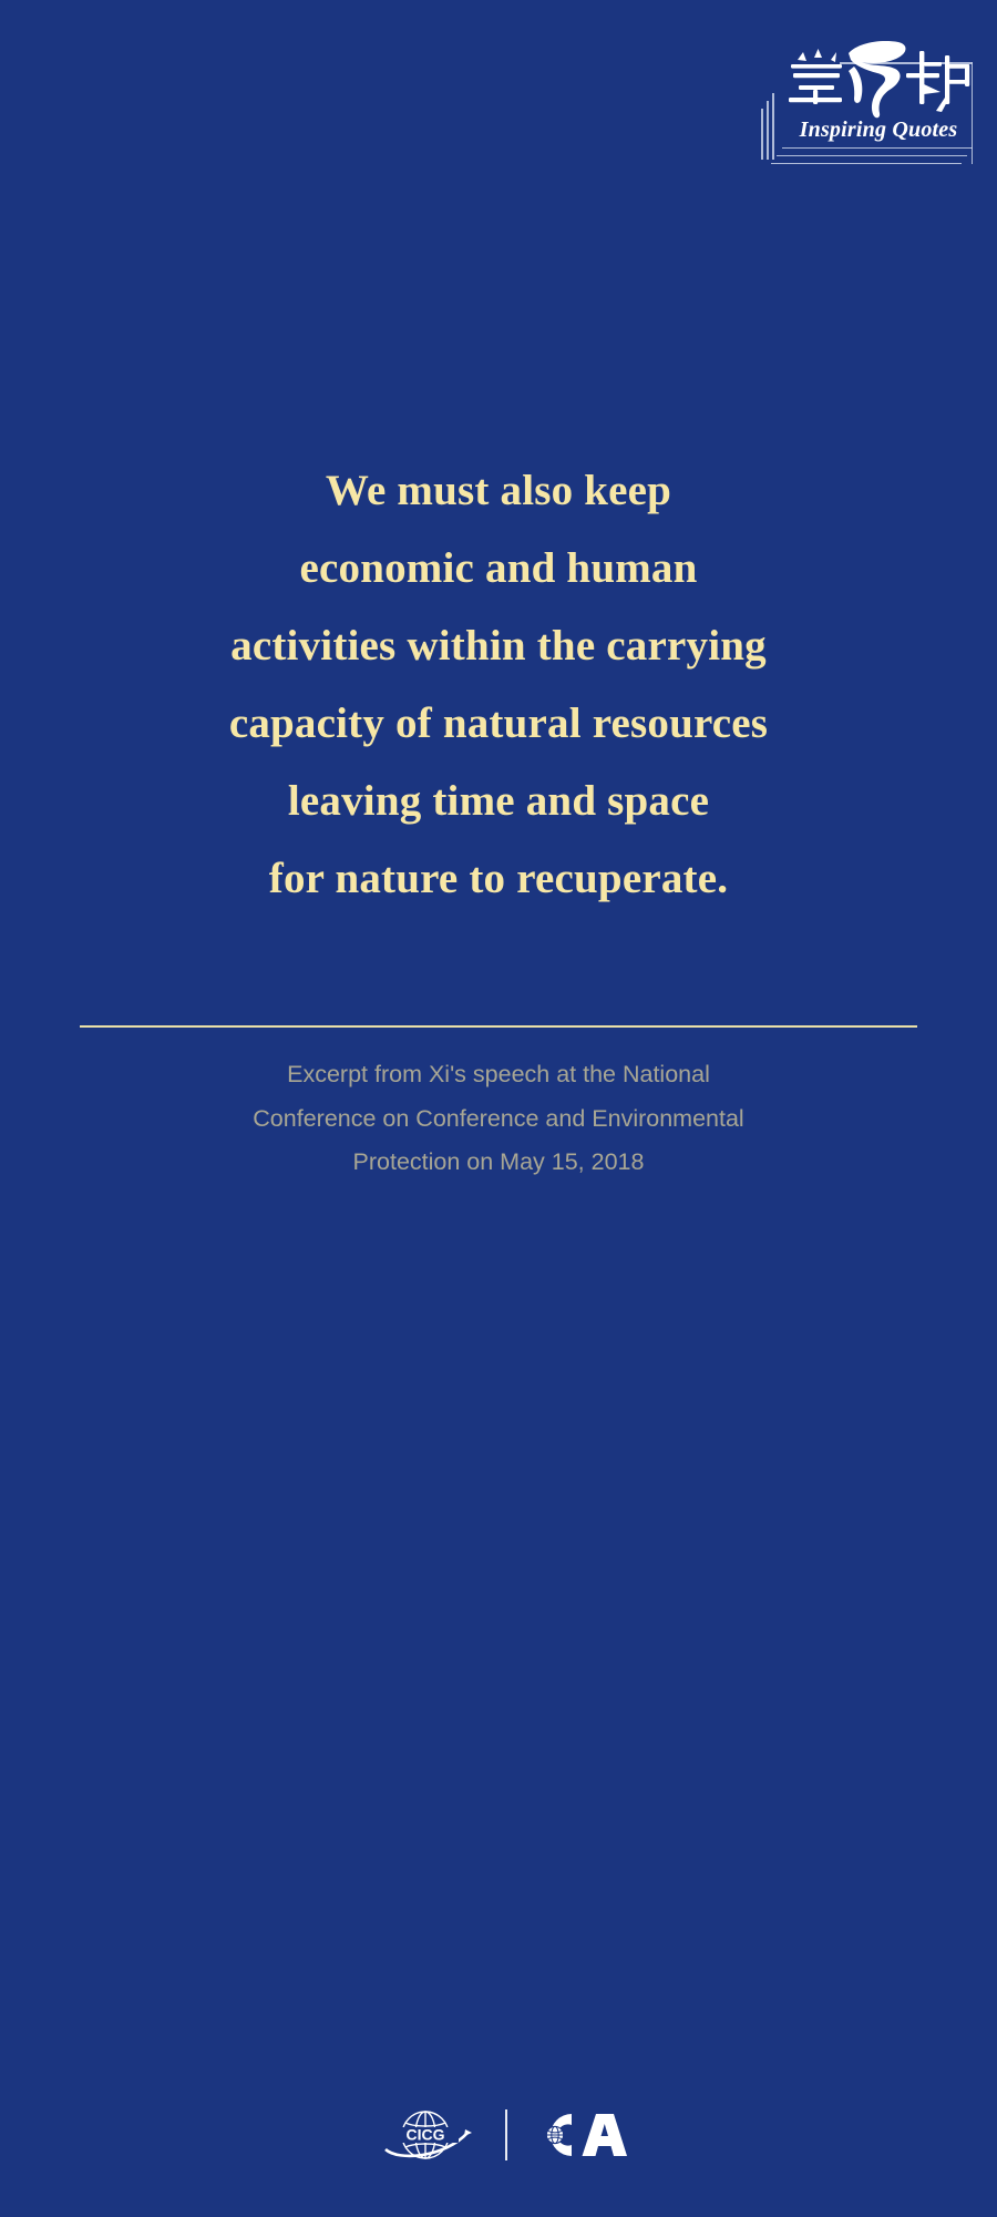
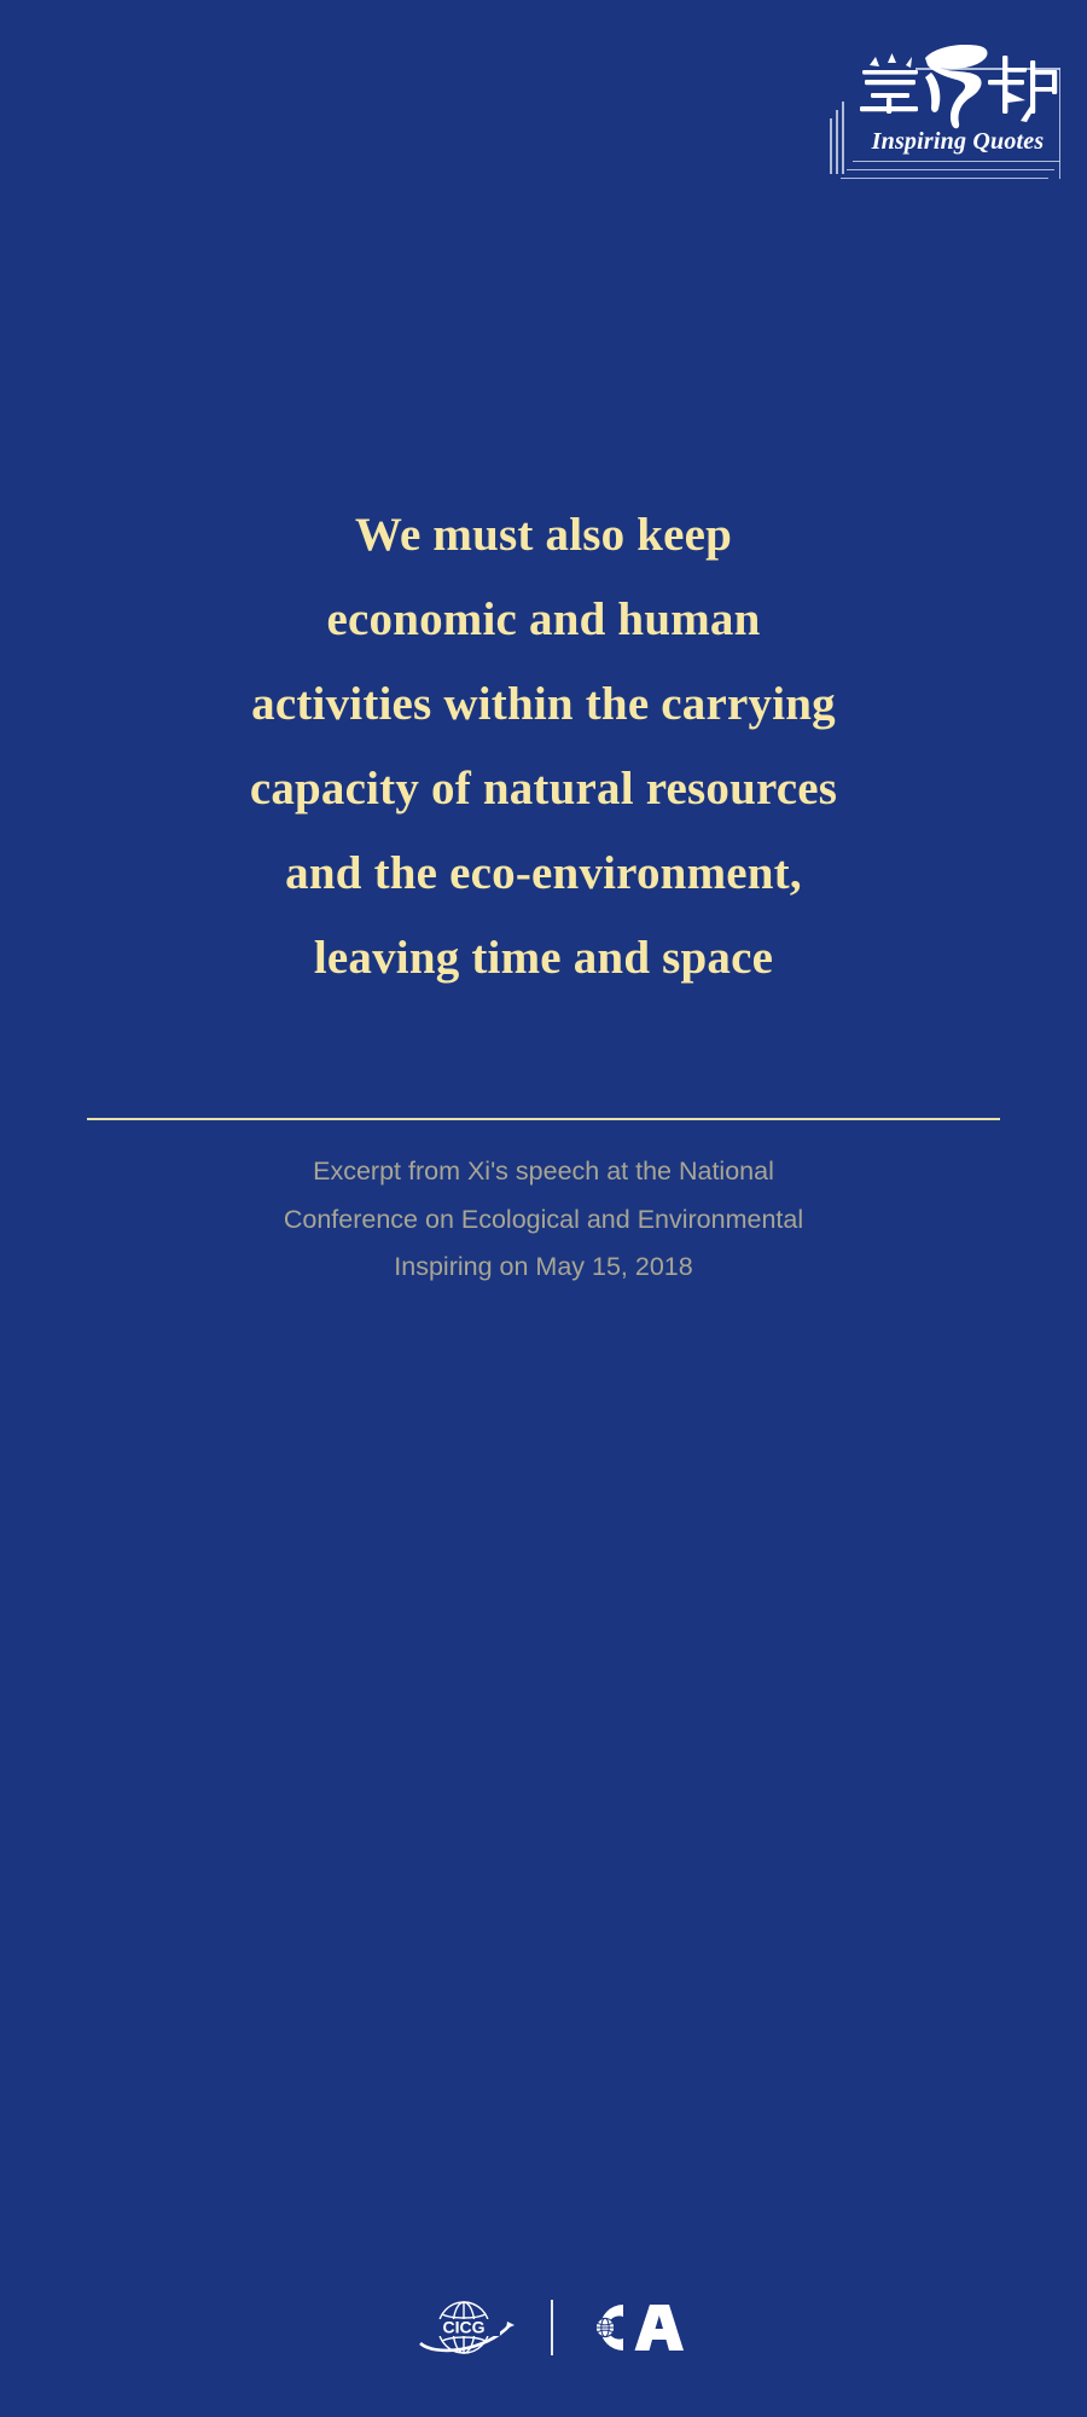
  Inspiring Quotes
  We must also keep
  economic and human
  activities within the carrying
  capacity of natural resources
+ and the eco-environment,
  leaving time and space
- for nature to recuperate.
  Excerpt from Xi's speech at the National
- Conference on Conference and Environmental
+ Conference on Ecological and Environmental
- Protection on May 15, 2018
+ Inspiring on May 15, 2018
  CICG
